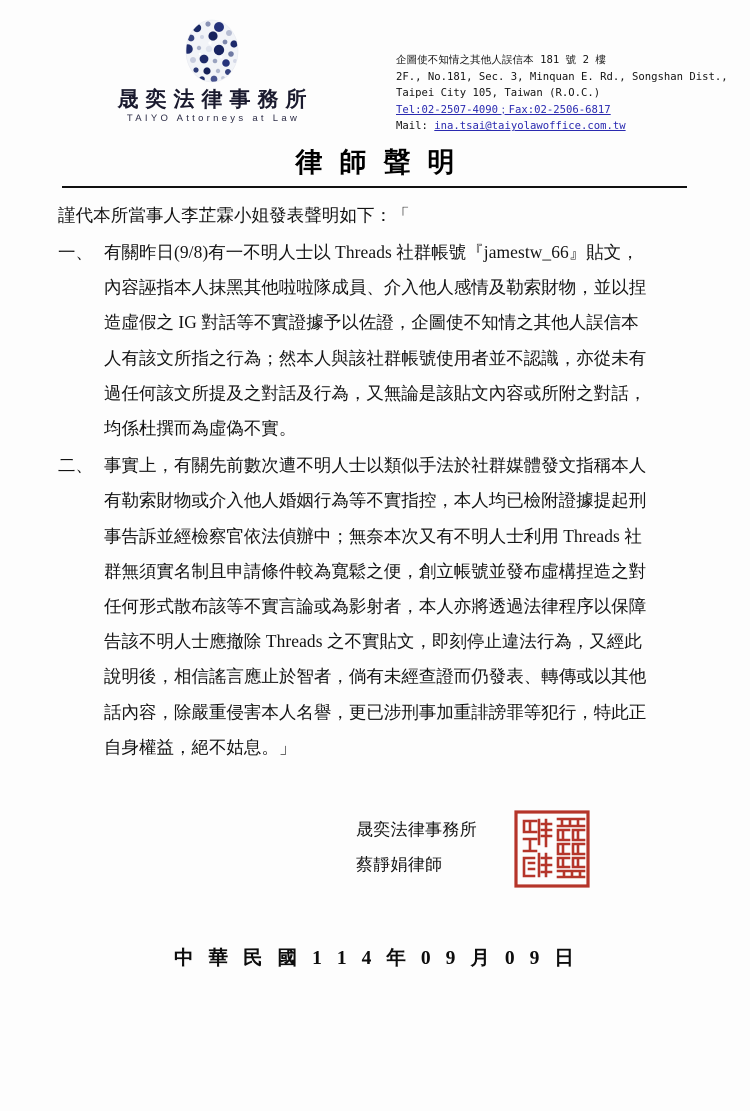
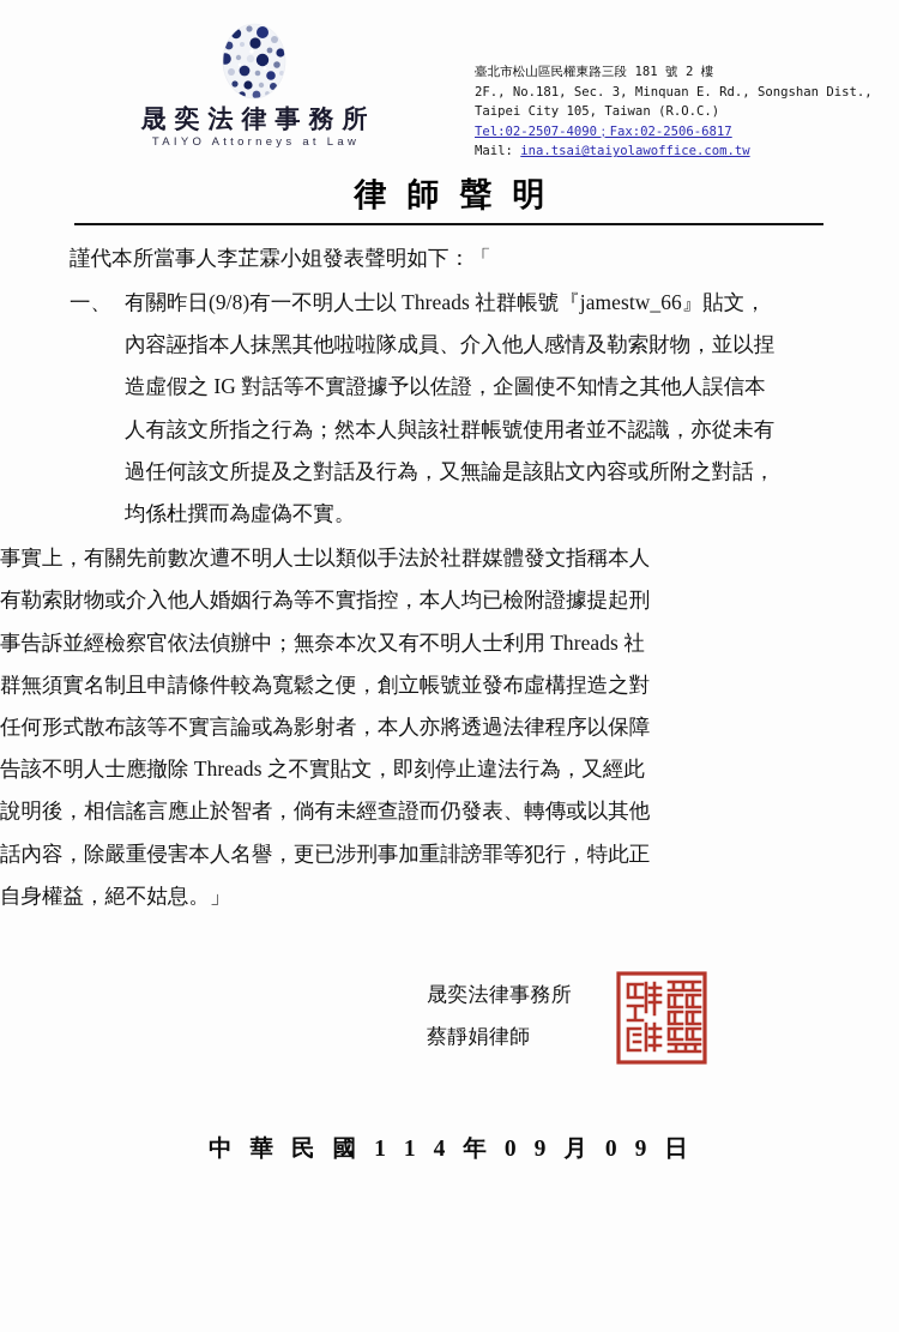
  晟奕法律事務所
  TAIYO Attorneys at Law
- 企圖使不知情之其他人誤信本 181 號 2 樓
+ 臺北市松山區民權東路三段 181 號 2 樓
  2F., No.181, Sec. 3, Minquan E. Rd., Songshan Dist.,
  Taipei City 105, Taiwan (R.O.C.)
  Tel:02-2507-4090；Fax:02-2506-6817
  Mail: ina.tsai@taiyolawoffice.com.tw
  律師聲明
  謹代本所當事人李芷霖小姐發表聲明如下：「
  一、
  有關昨日(9/8)有一不明人士以 Threads 社群帳號『jamestw_66』貼文，
  內容誣指本人抹黑其他啦啦隊成員、介入他人感情及勒索財物，並以捏
  造虛假之 IG 對話等不實證據予以佐證，企圖使不知情之其他人誤信本
  人有該文所指之行為；然本人與該社群帳號使用者並不認識，亦從未有
  過任何該文所提及之對話及行為，又無論是該貼文內容或所附之對話，
  均係杜撰而為虛偽不實。
- 二、
  事實上，有關先前數次遭不明人士以類似手法於社群媒體發文指稱本人
  有勒索財物或介入他人婚姻行為等不實指控，本人均已檢附證據提起刑
  事告訴並經檢察官依法偵辦中；無奈本次又有不明人士利用 Threads 社
  群無須實名制且申請條件較為寬鬆之便，創立帳號並發布虛構捏造之對
  任何形式散布該等不實言論或為影射者，本人亦將透過法律程序以保障
  告該不明人士應撤除 Threads 之不實貼文，即刻停止違法行為，又經此
  說明後，相信謠言應止於智者，倘有未經查證而仍發表、轉傳或以其他
  話內容，除嚴重侵害本人名譽，更已涉刑事加重誹謗罪等犯行，特此正
  自身權益，絕不姑息。」
  晟奕法律事務所
  蔡靜娟律師
  中 華 民 國 1 1 4 年 0 9 月 0 9 日
